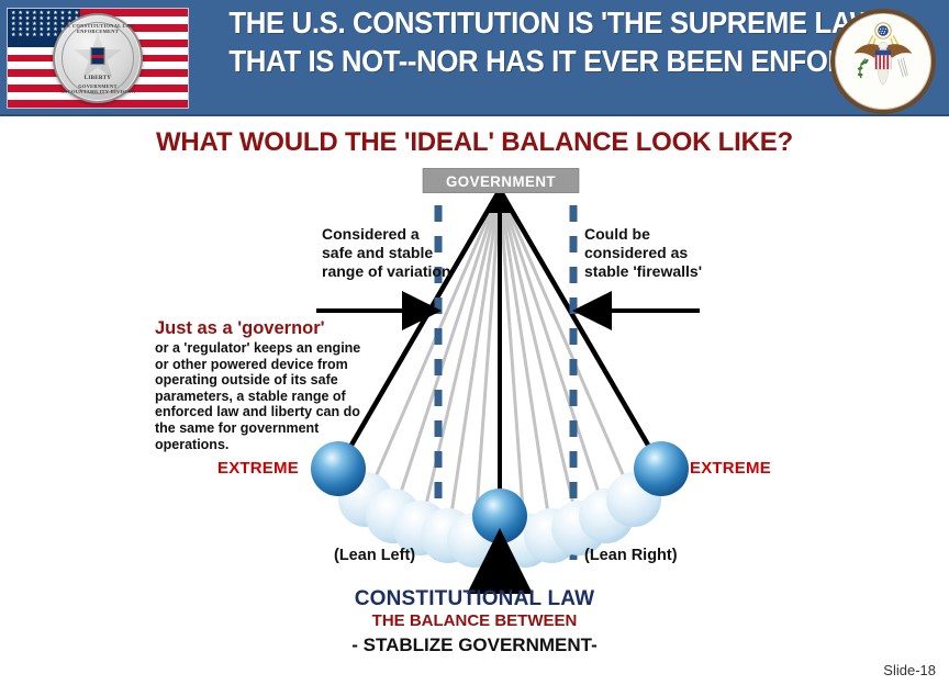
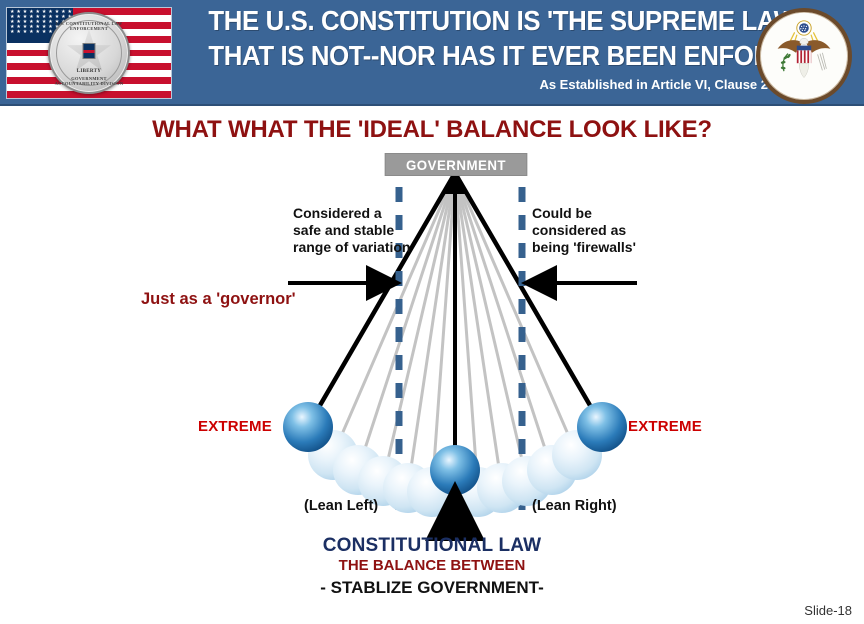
  THE U.S. CONSTITUTION IS 'THE SUPREM
  THAT IS NOT--NOR HAS IT EVER BEEN EN
+ As Established in Article VI, Clause 2
- WHAT WOULD THE 'IDEAL' BALANCE LOOK LIKE?
+ WHAT WHAT THE 'IDEAL' BALANCE LOOK LIKE?
  GOVERNMENT
  Considered a safe and stable range of variation
- Could be considered as stable 'firewalls'
+ Could be considered as being 'firewalls'
  Just as a 'governor'
- or a 'regulator' keeps an engine or other powered device from operating outside of its safe parameters, a stable range of enforced law and liberty can do the same for government operations.
  EXTREME
  EXTREME
  (Lean Left)
  (Lean Right)
  CONSTITUTIONAL LAW
  THE BALANCE BETWEEN
  - STABLIZE GOVERNMENT-
  Slide-18
